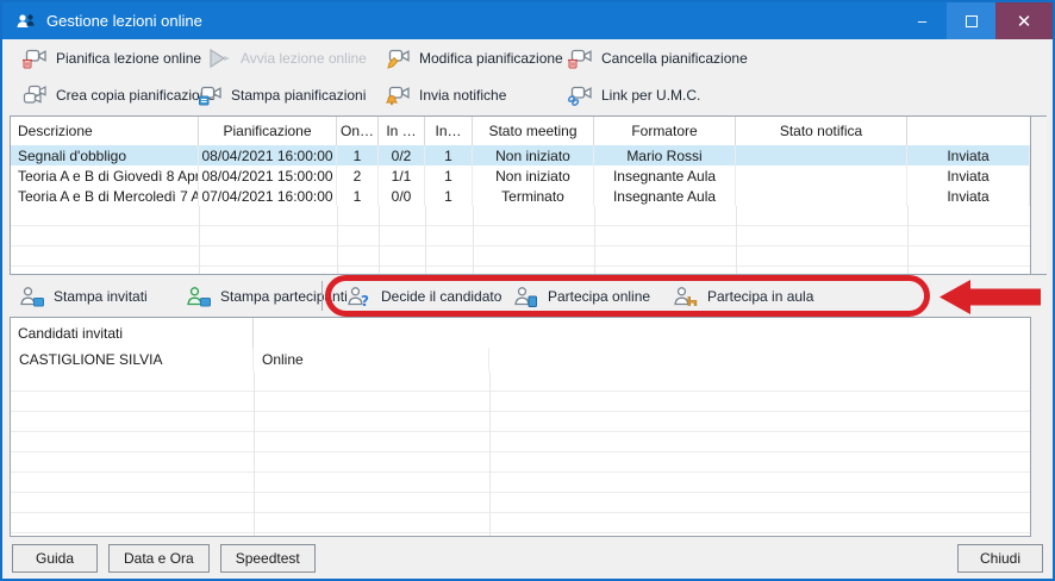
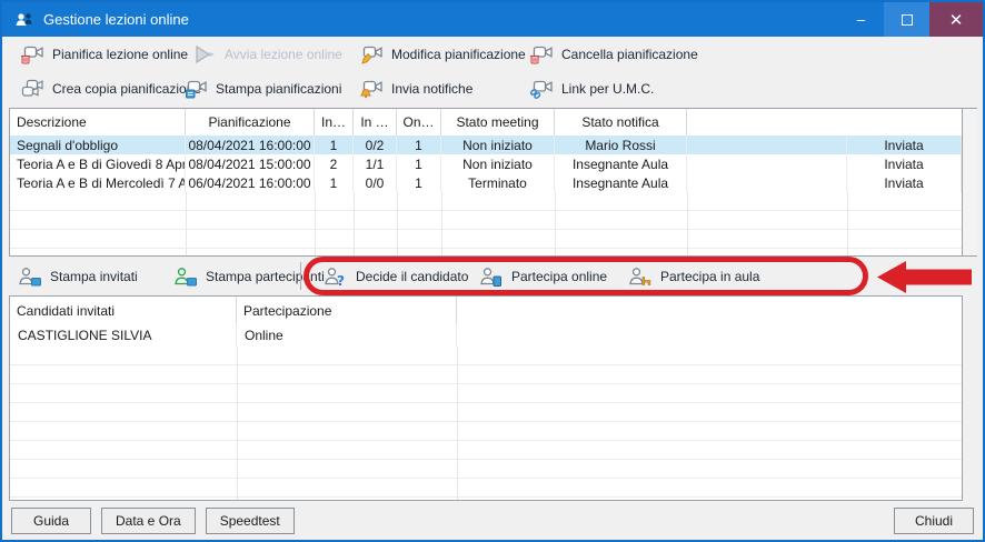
  Gestione lezioni online
  –
  ✕
  Pianifica lezione online
  Avvia lezione online
  Modifica pianificazione
  Cancella pianificazione
  Crea copia pianificazio
  Stampa pianificazioni
  Invia notifiche
  Link per U.M.C.
  Descrizione
  Pianificazione
- On…
+ In…
  In …
- In…
+ On…
  Stato meeting
- Formatore
  Stato notifica
  Segnali d'obbligo
  08/04/2021 16:00:00
  1
  0/2
  1
  Non iniziato
  Mario Rossi
  Inviata
  Teoria A e B di Giovedì 8 Apr
  08/04/2021 15:00:00
  2
  1/1
  1
  Non iniziato
  Insegnante Aula
  Inviata
  Teoria A e B di Mercoledì 7 A
- 07/04/2021 16:00:00
+ 06/04/2021 16:00:00
  1
  0/0
  1
  Terminato
  Insegnante Aula
  Inviata
  Stampa invitati
  Stampa partecianti
  ?
  Decide il candidato
  Partecipa online
  Partecipa in aula
  Candidati invitati
+ Partecipazione
  CASTIGLIONE SILVIA
  Online
  Guida
  Data e Ora
  Speedtest
  Chiudi
